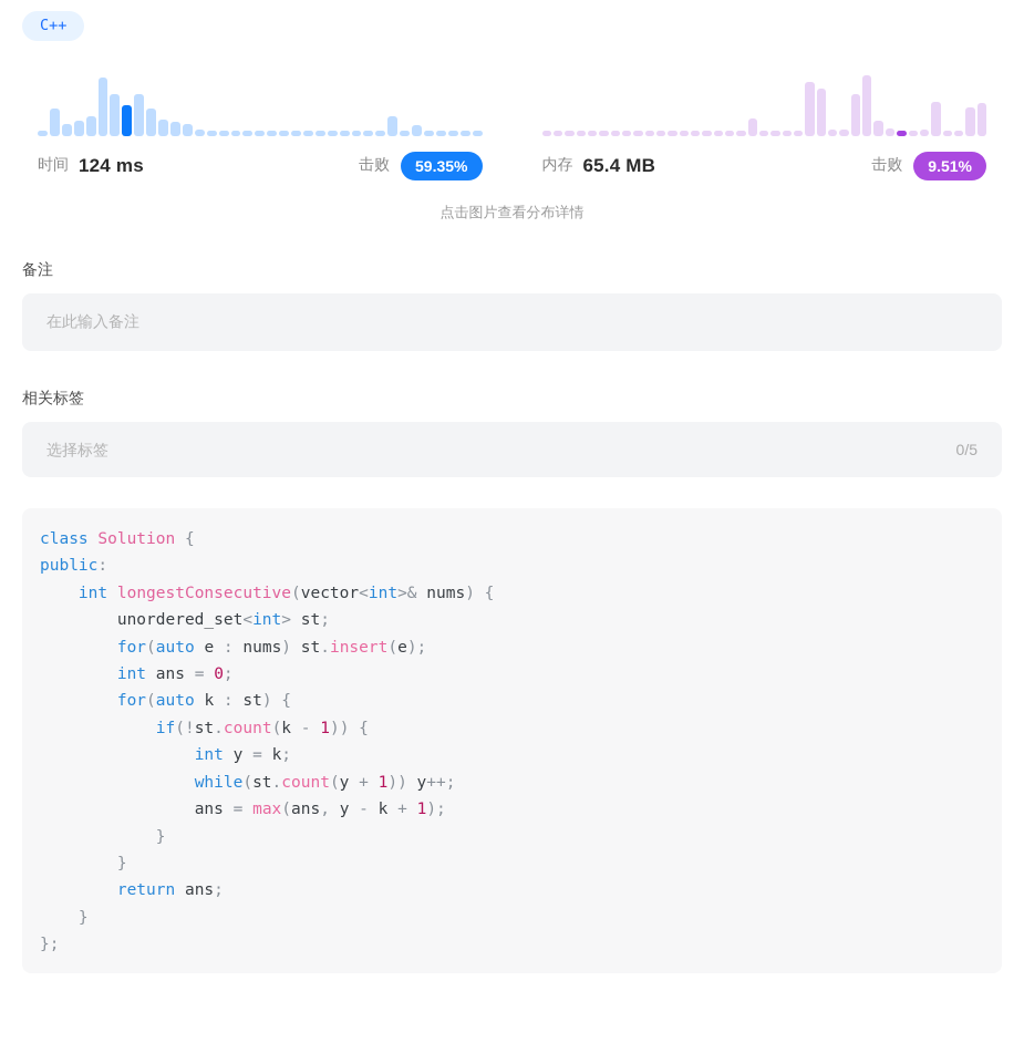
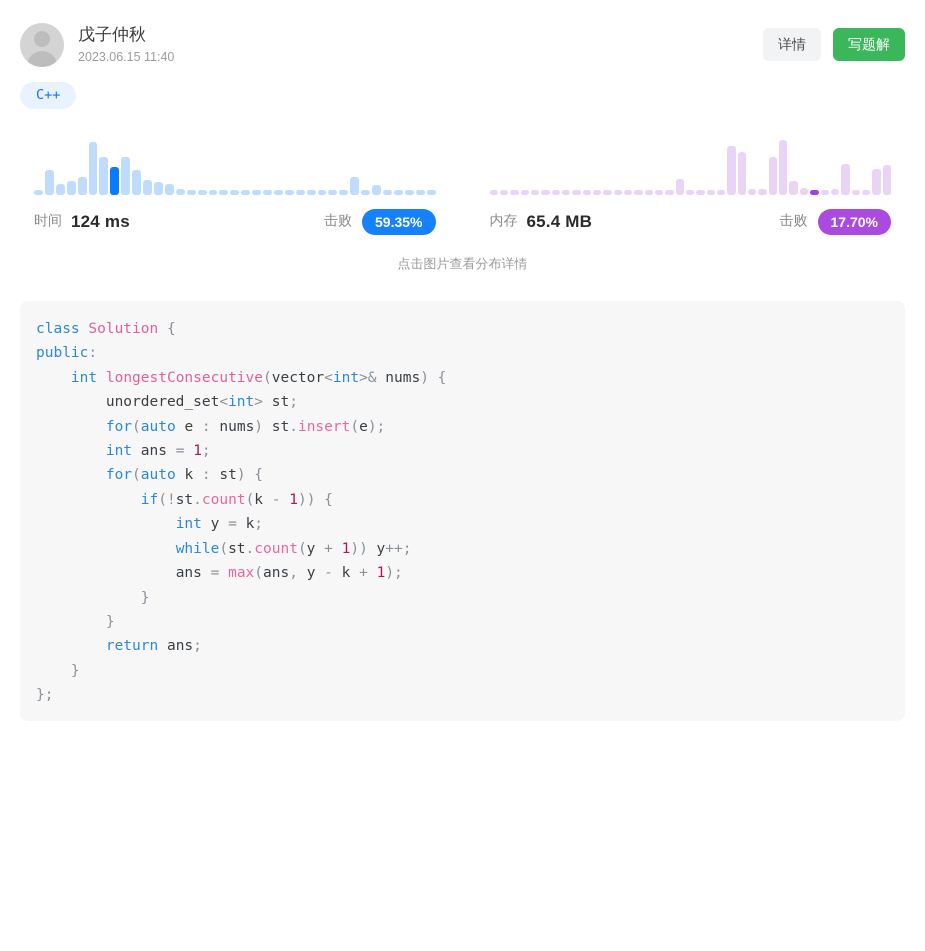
+ 戊子仲秋
+ 2023.06.15 11:40
+ 详情
+ 写题解
  C++
  时间
  124 ms
  击败
  59.35%
  内存
  65.4 MB
  击败
- 9.51%
+ 17.70%
  点击图片查看分布详情
- 备注
- 在此输入备注
- 相关标签
- 选择标签
- 0/5
- class Solution { public: int longestConsecutive(vector<int>& nums) { unordered_set<int> st; for(auto e : nums) st.insert(e); int ans = 0; for(auto k : st) { if(!st.count(k - 1)) { int y = k; while(st.count(y + 1)) y++; ans = max(ans, y - k + 1); } } return ans; } };
+ class Solution { public: int longestConsecutive(vector<int>& nums) { unordered_set<int> st; for(auto e : nums) st.insert(e); int ans = 1; for(auto k : st) { if(!st.count(k - 1)) { int y = k; while(st.count(y + 1)) y++; ans = max(ans, y - k + 1); } } return ans; } };
